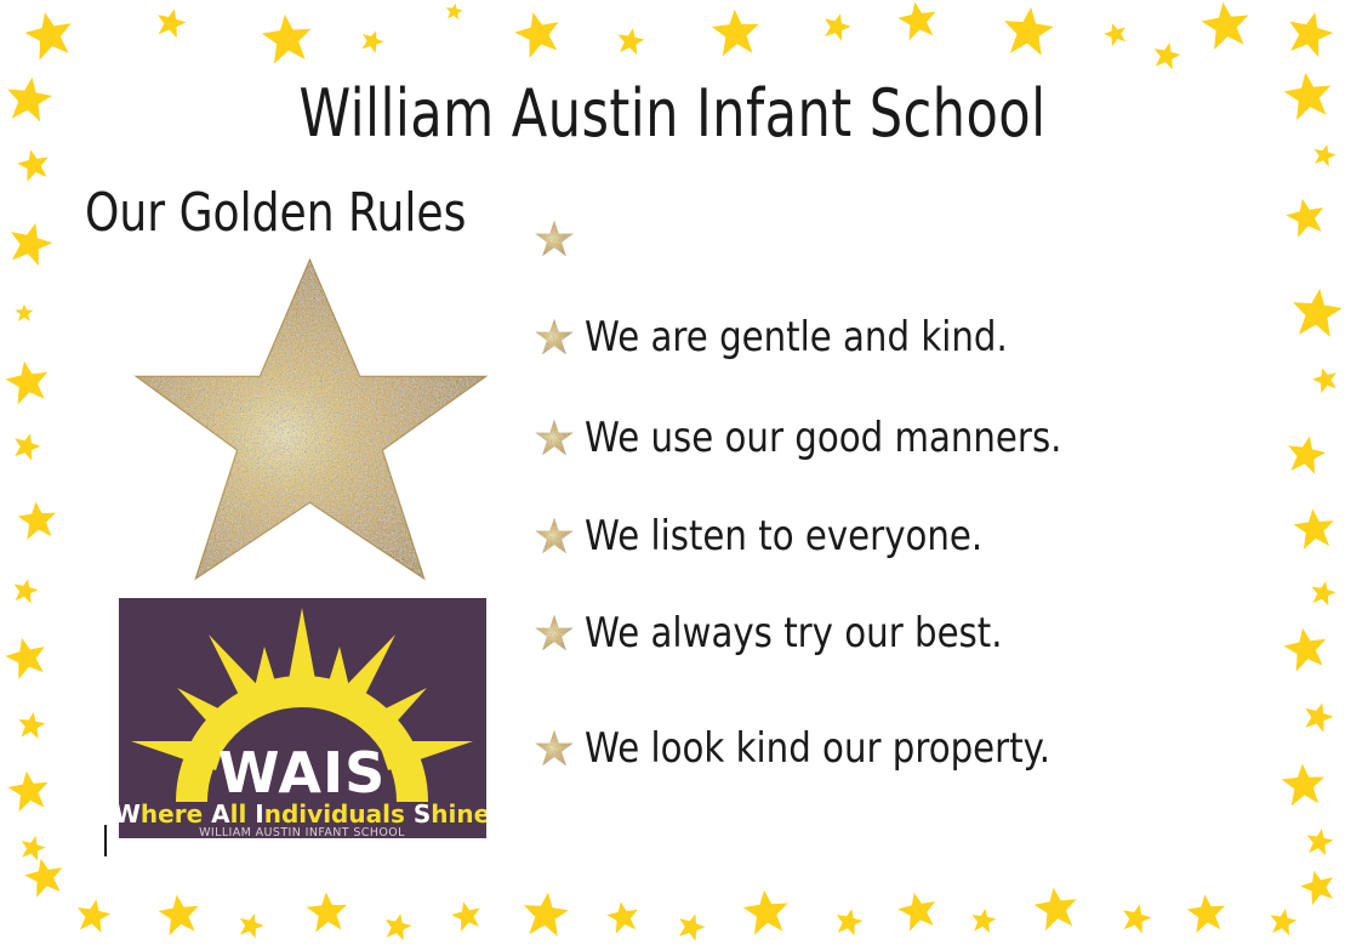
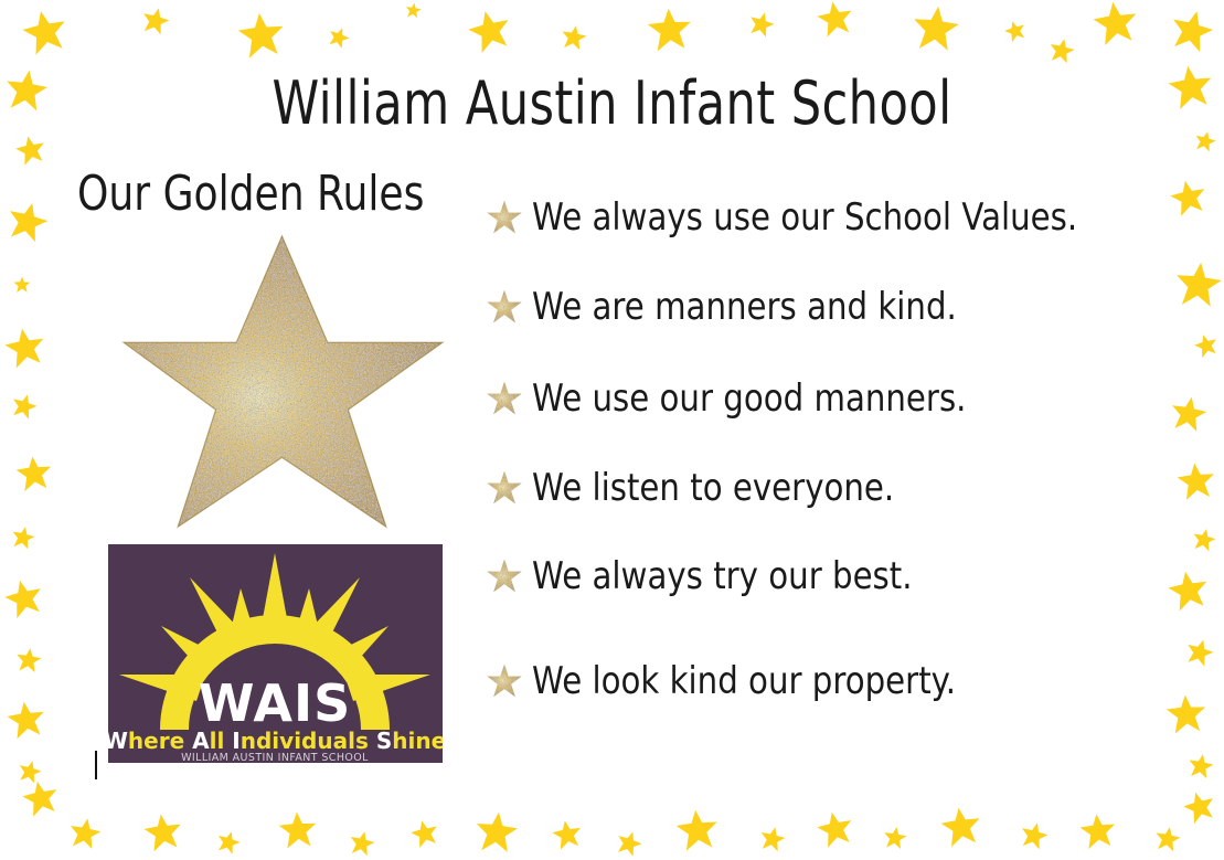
  William Austin Infant School
  Our Golden Rules
  WAIS
  Where All Individuals Shine
  WILLIAM AUSTIN INFANT SCHOOL
+ We always use our School Values.
- We are gentle and kind.
+ We are manners and kind.
  We use our good manners.
  We listen to everyone.
  We always try our best.
  We look kind our property.
